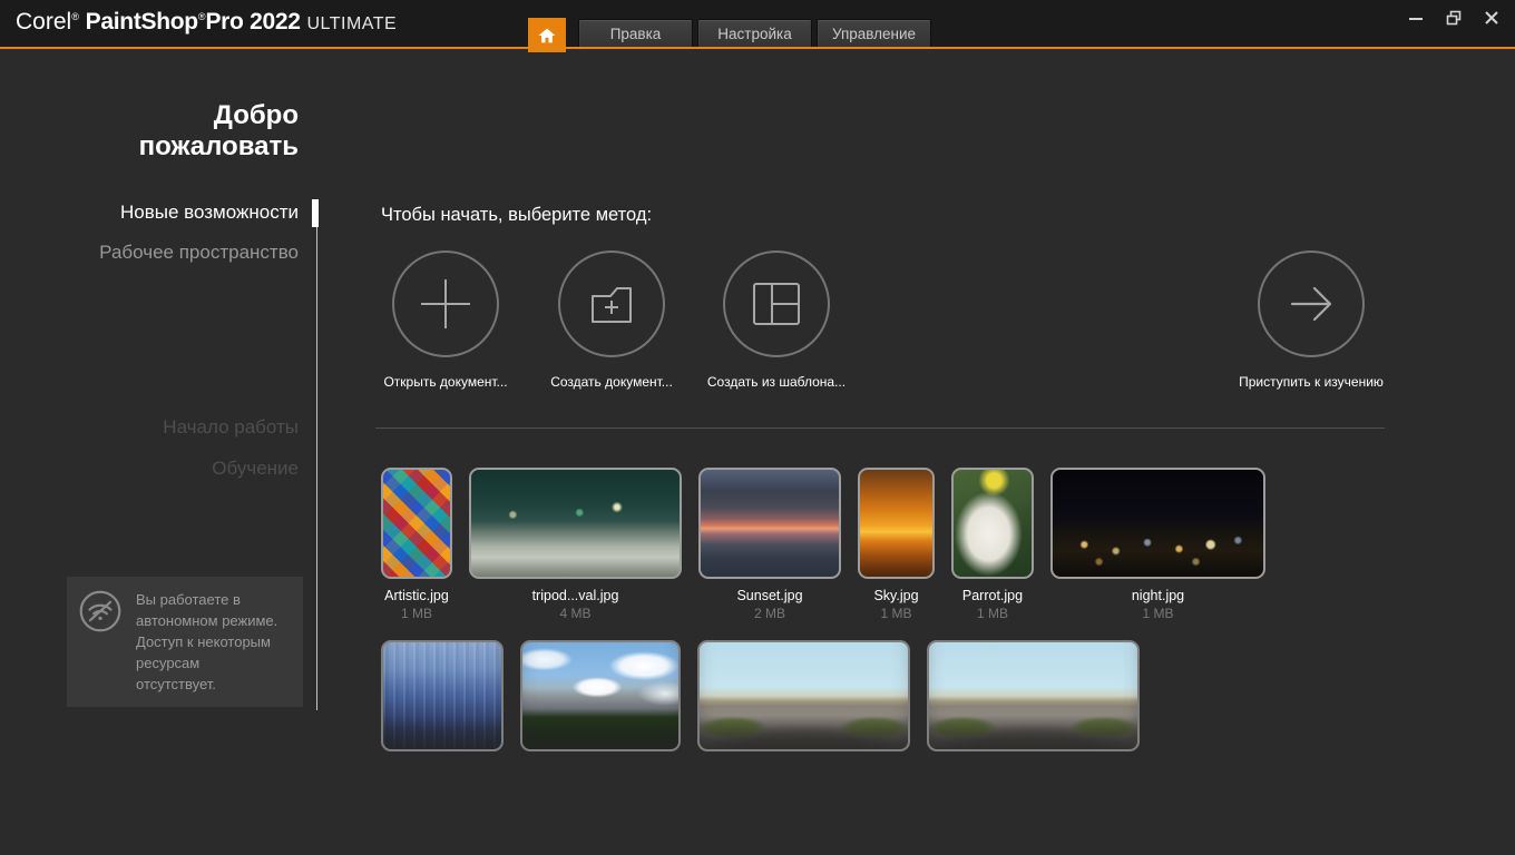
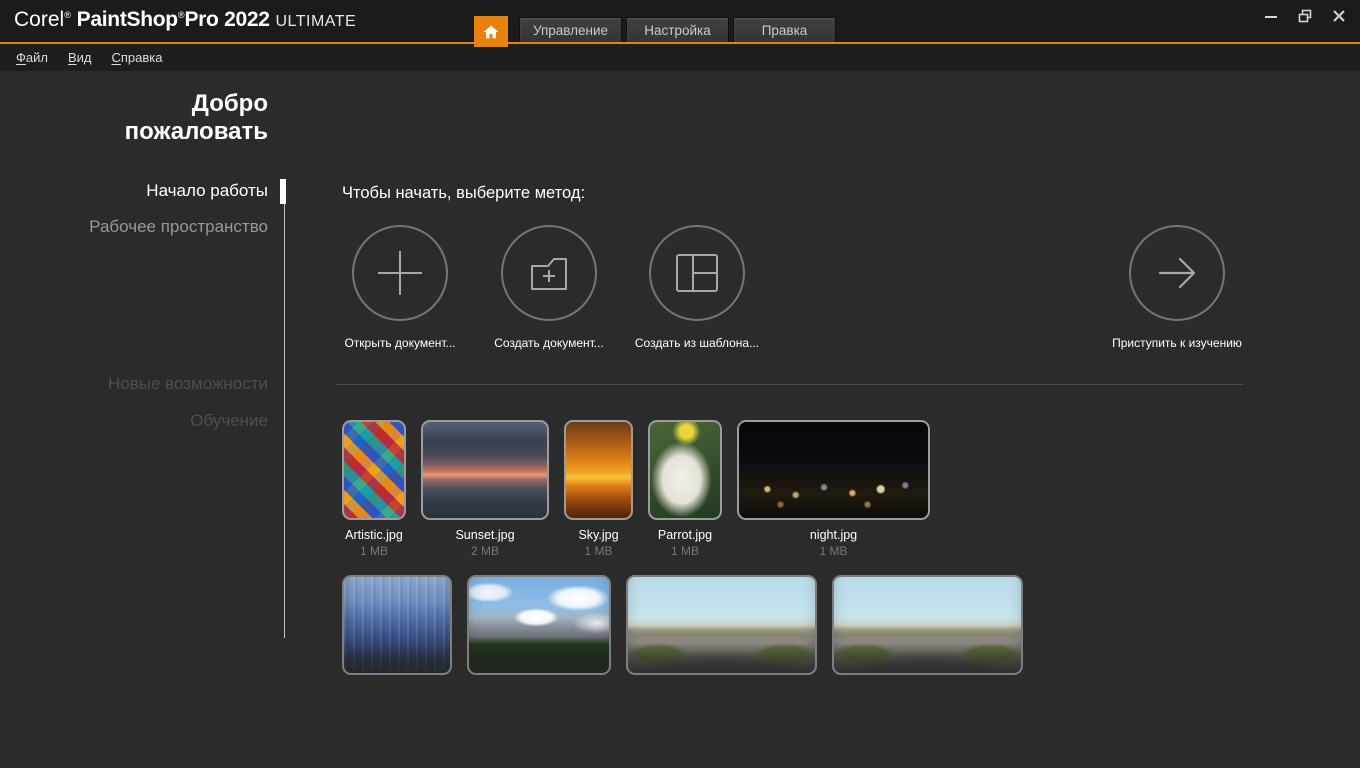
  Corel® PaintShop®Pro 2022 ULTIMATE
- Правка
+ Управление
  Настройка
- Управление
+ Правка
+ Файл
+ Вид
+ Справка
  Добро пожаловать
- Новые возможности
+ Начало работы
  Рабочее пространство
- Начало работы
+ Новые возможности
  Обучение
- Вы работаете в автономном режиме. Доступ к некоторым ресурсам отсутствует.
  Чтобы начать, выберите метод:
  Открыть документ...
  Создать документ...
  Создать из шаблона...
  Приступить к изучению
  Artistic.jpg
  1 MB
- tripod...val.jpg
- 4 MB
  Sunset.jpg
  2 MB
  Sky.jpg
  1 MB
  Parrot.jpg
  1 MB
  night.jpg
  1 MB
